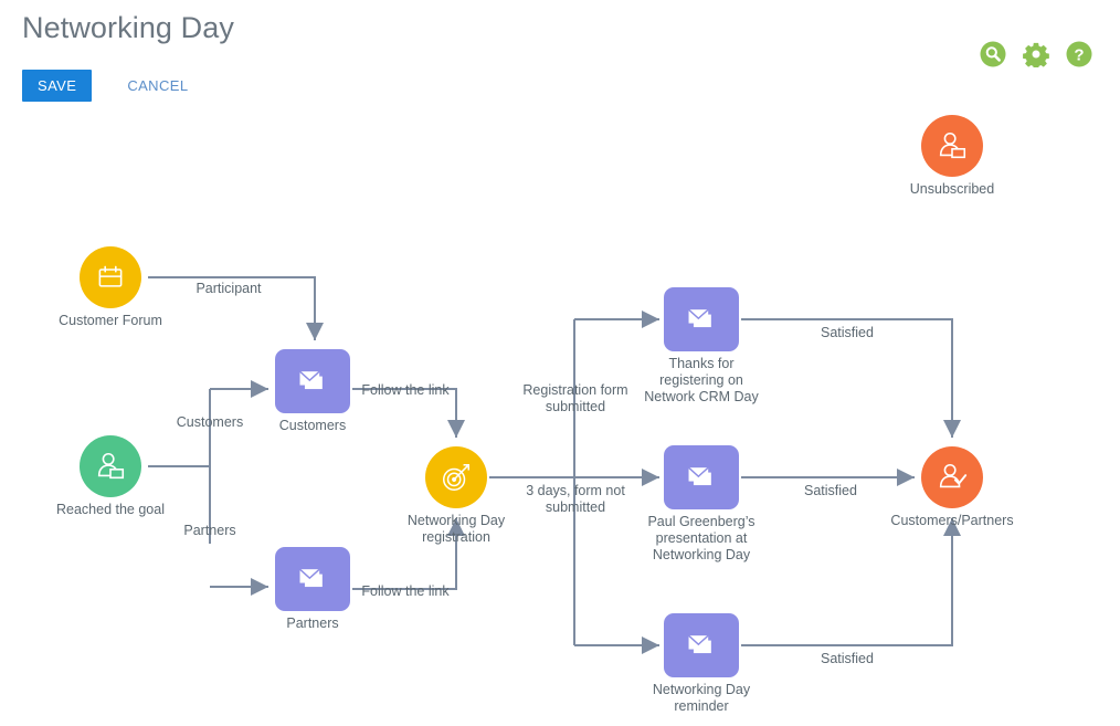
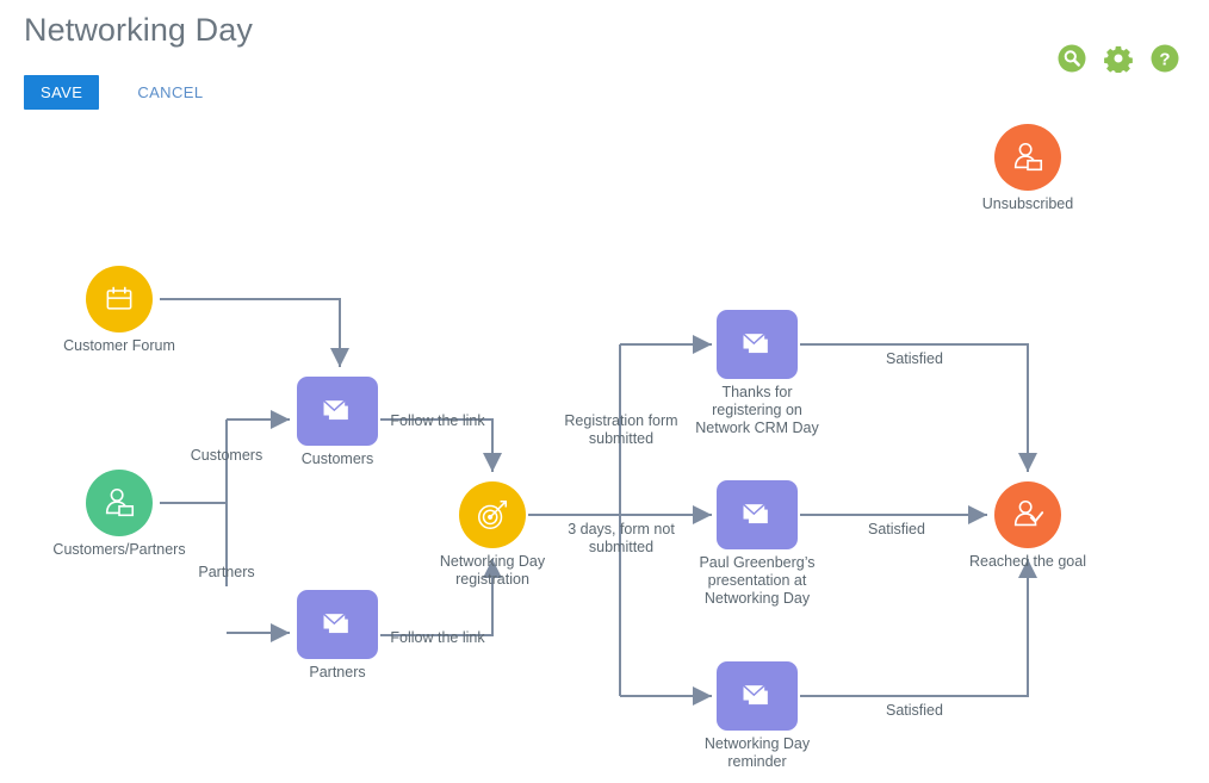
  Networking Day
  SAVE
  CANCEL
  ?
  Unsubscribed
  Customer Forum
- Reached the goal
+ Customers/Partners
  Customers
  Partners
  Networking Day
  registration
  Thanks for
  registering on
  Network CRM Day
  Paul Greenberg’s
  presentation at
  Networking Day
  Networking Day
  reminder
- Customers/Partners
+ Reached the goal
- Participant
  Customers
  Partners
  Follow the link
  Follow the link
  Registration form
  submitted
  3 days, form not
  submitted
  Satisfied
  Satisfied
  Satisfied
